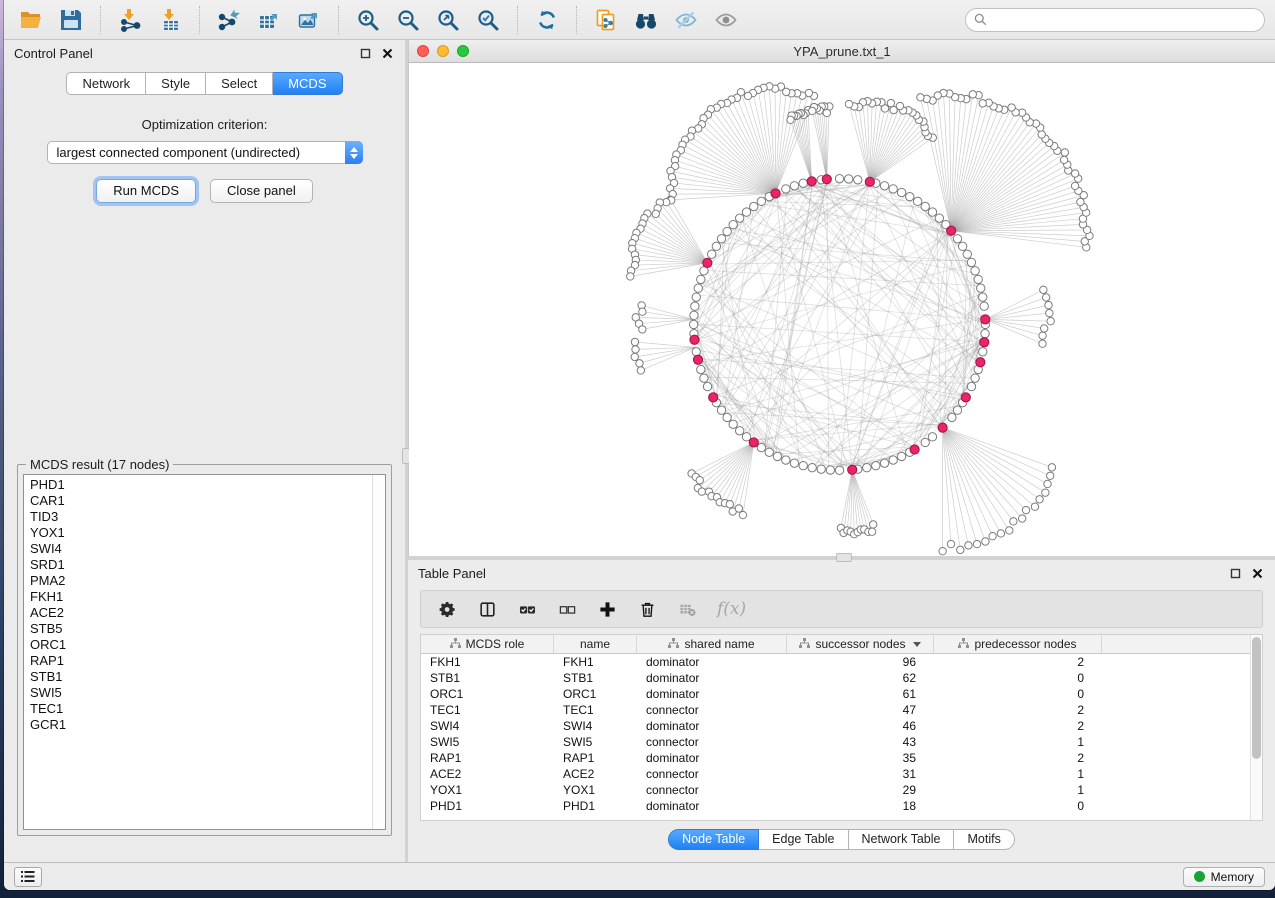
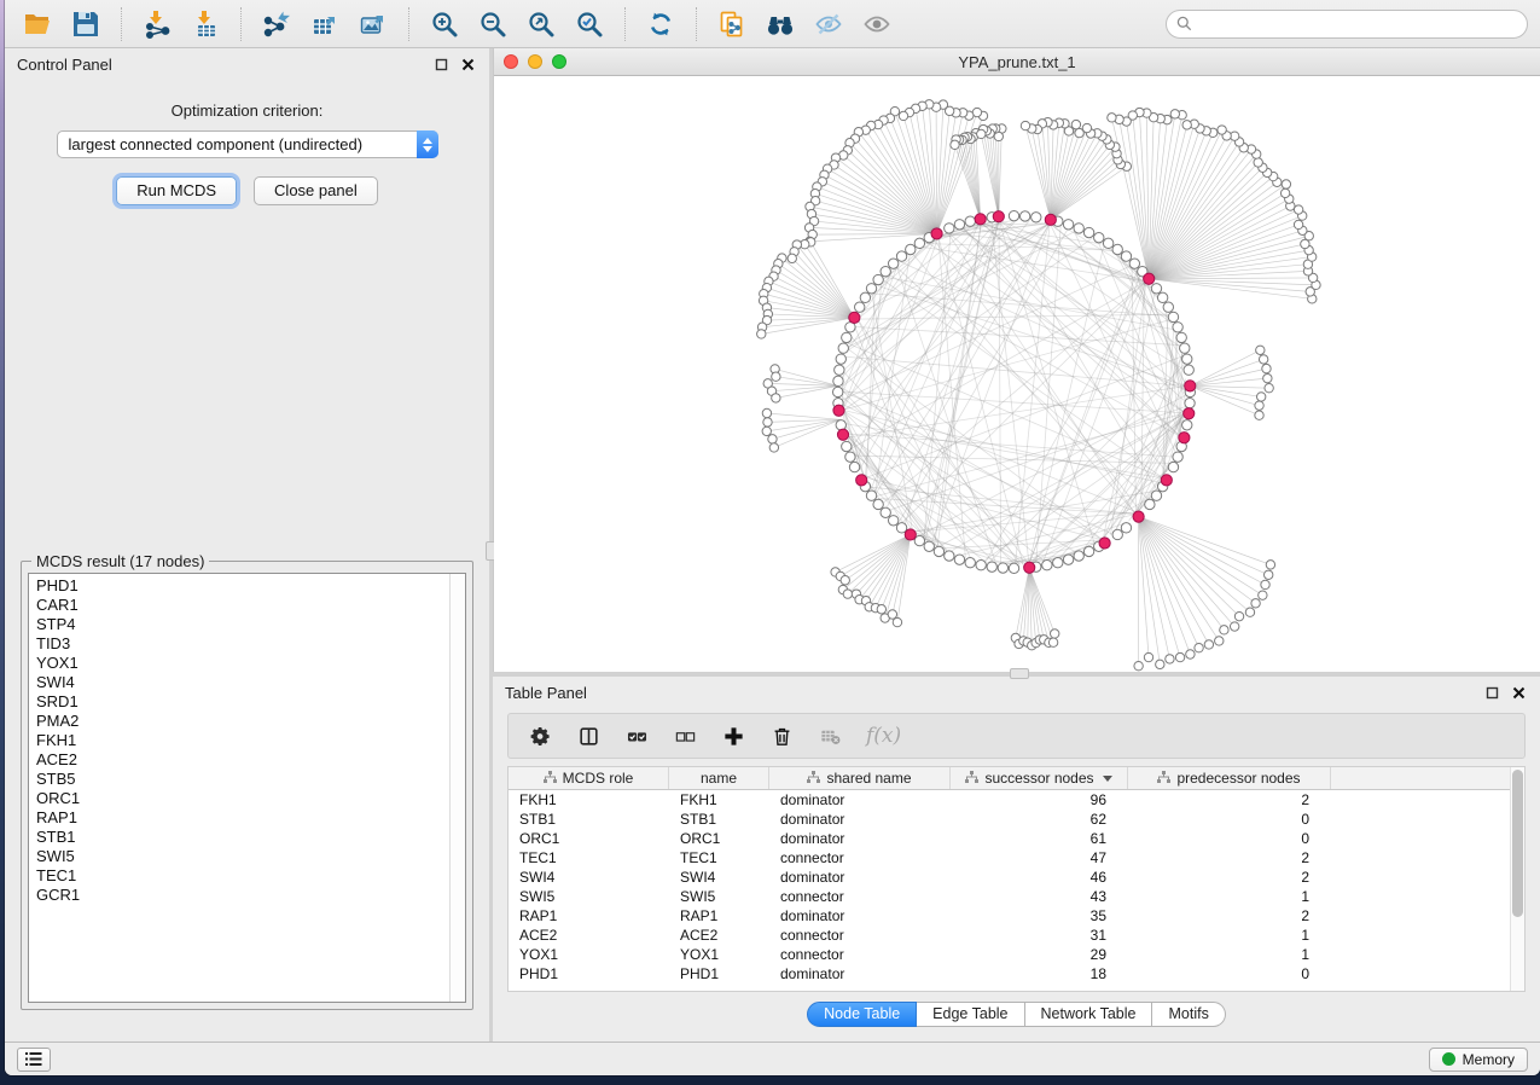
  Control Panel
- Network
- Style
- Select
- MCDS
  Optimization criterion:
  largest connected component (undirected)
  Run MCDS
  Close panel
  MCDS result (17 nodes)
  PHD1
  CAR1
+ STP4
  TID3
  YOX1
  SWI4
  SRD1
  PMA2
  FKH1
  ACE2
  STB5
  ORC1
  RAP1
  STB1
  SWI5
  TEC1
  GCR1
  YPA_prune.txt_1
  Table Panel
  f(x)
  MCDS role
  name
  shared name
  successor nodes
  predecessor nodes
  FKH1
  FKH1
  dominator
  96
  2
  STB1
  STB1
  dominator
  62
  0
  ORC1
  ORC1
  dominator
  61
  0
  TEC1
  TEC1
  connector
  47
  2
  SWI4
  SWI4
  dominator
  46
  2
  SWI5
  SWI5
  connector
  43
  1
  RAP1
  RAP1
  dominator
  35
  2
  ACE2
  ACE2
  connector
  31
  1
  YOX1
  YOX1
  connector
  29
  1
  PHD1
  PHD1
  dominator
  18
  0
  Node Table
  Edge Table
  Network Table
  Motifs
  Memory
